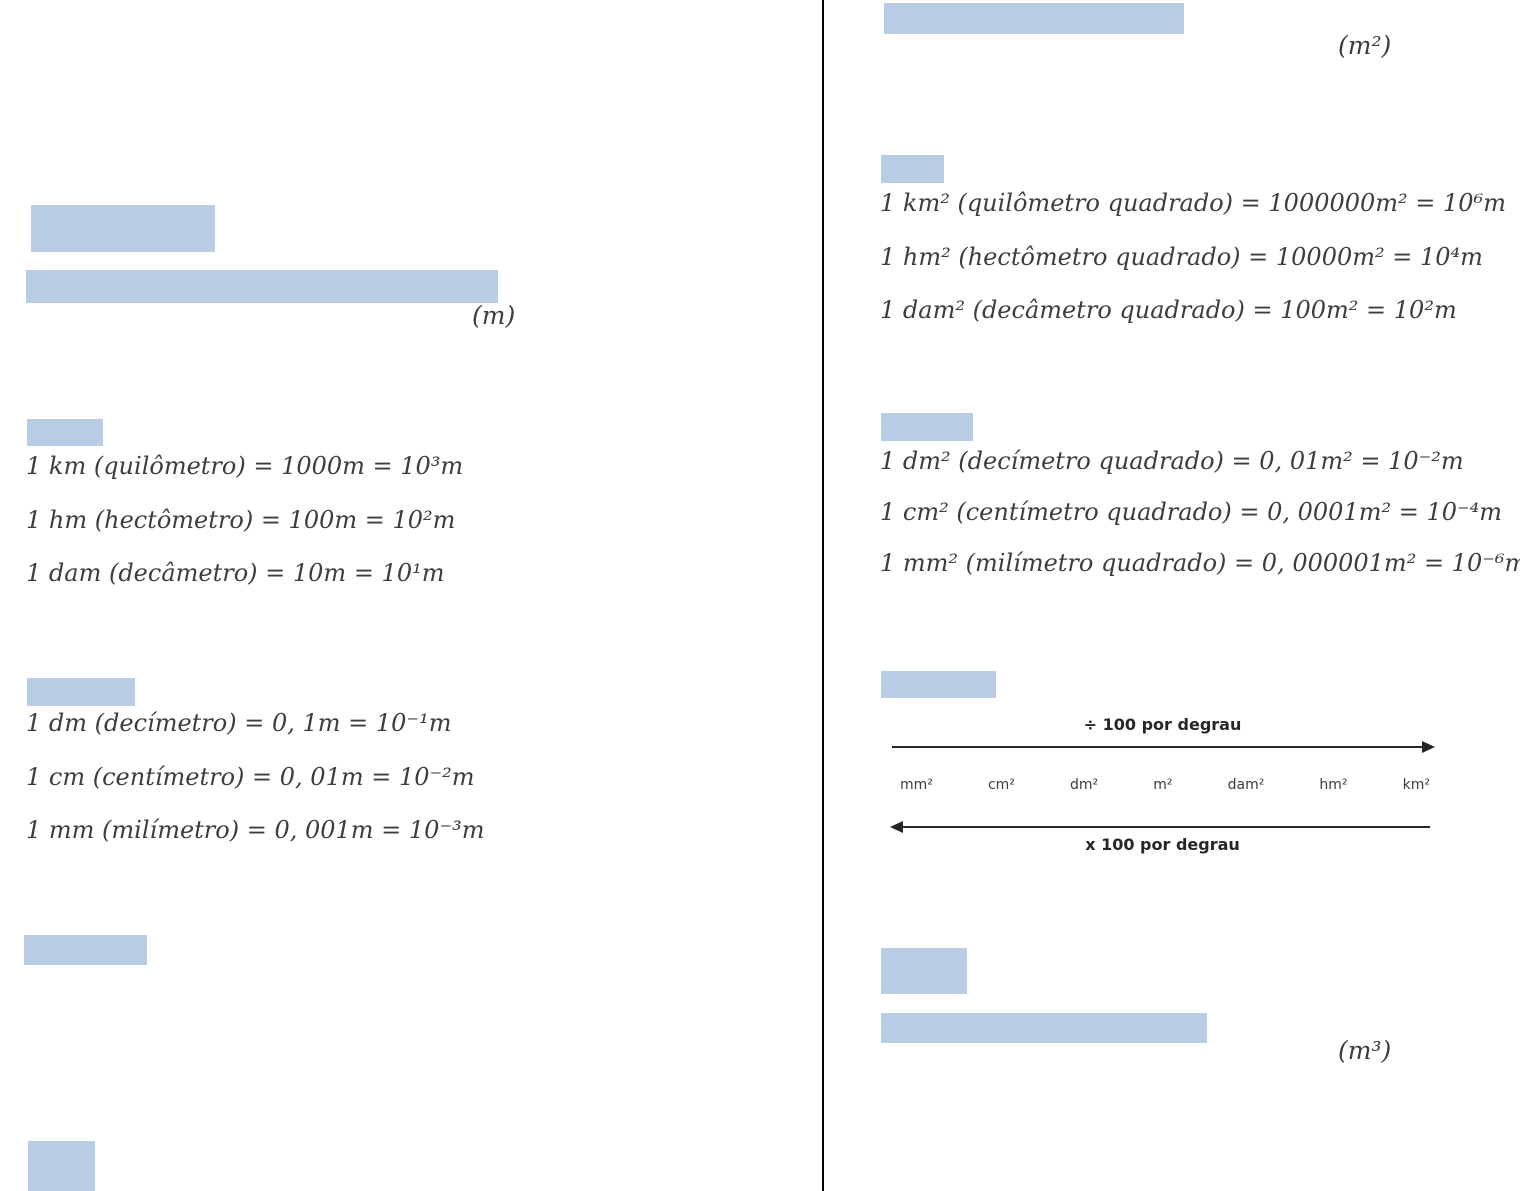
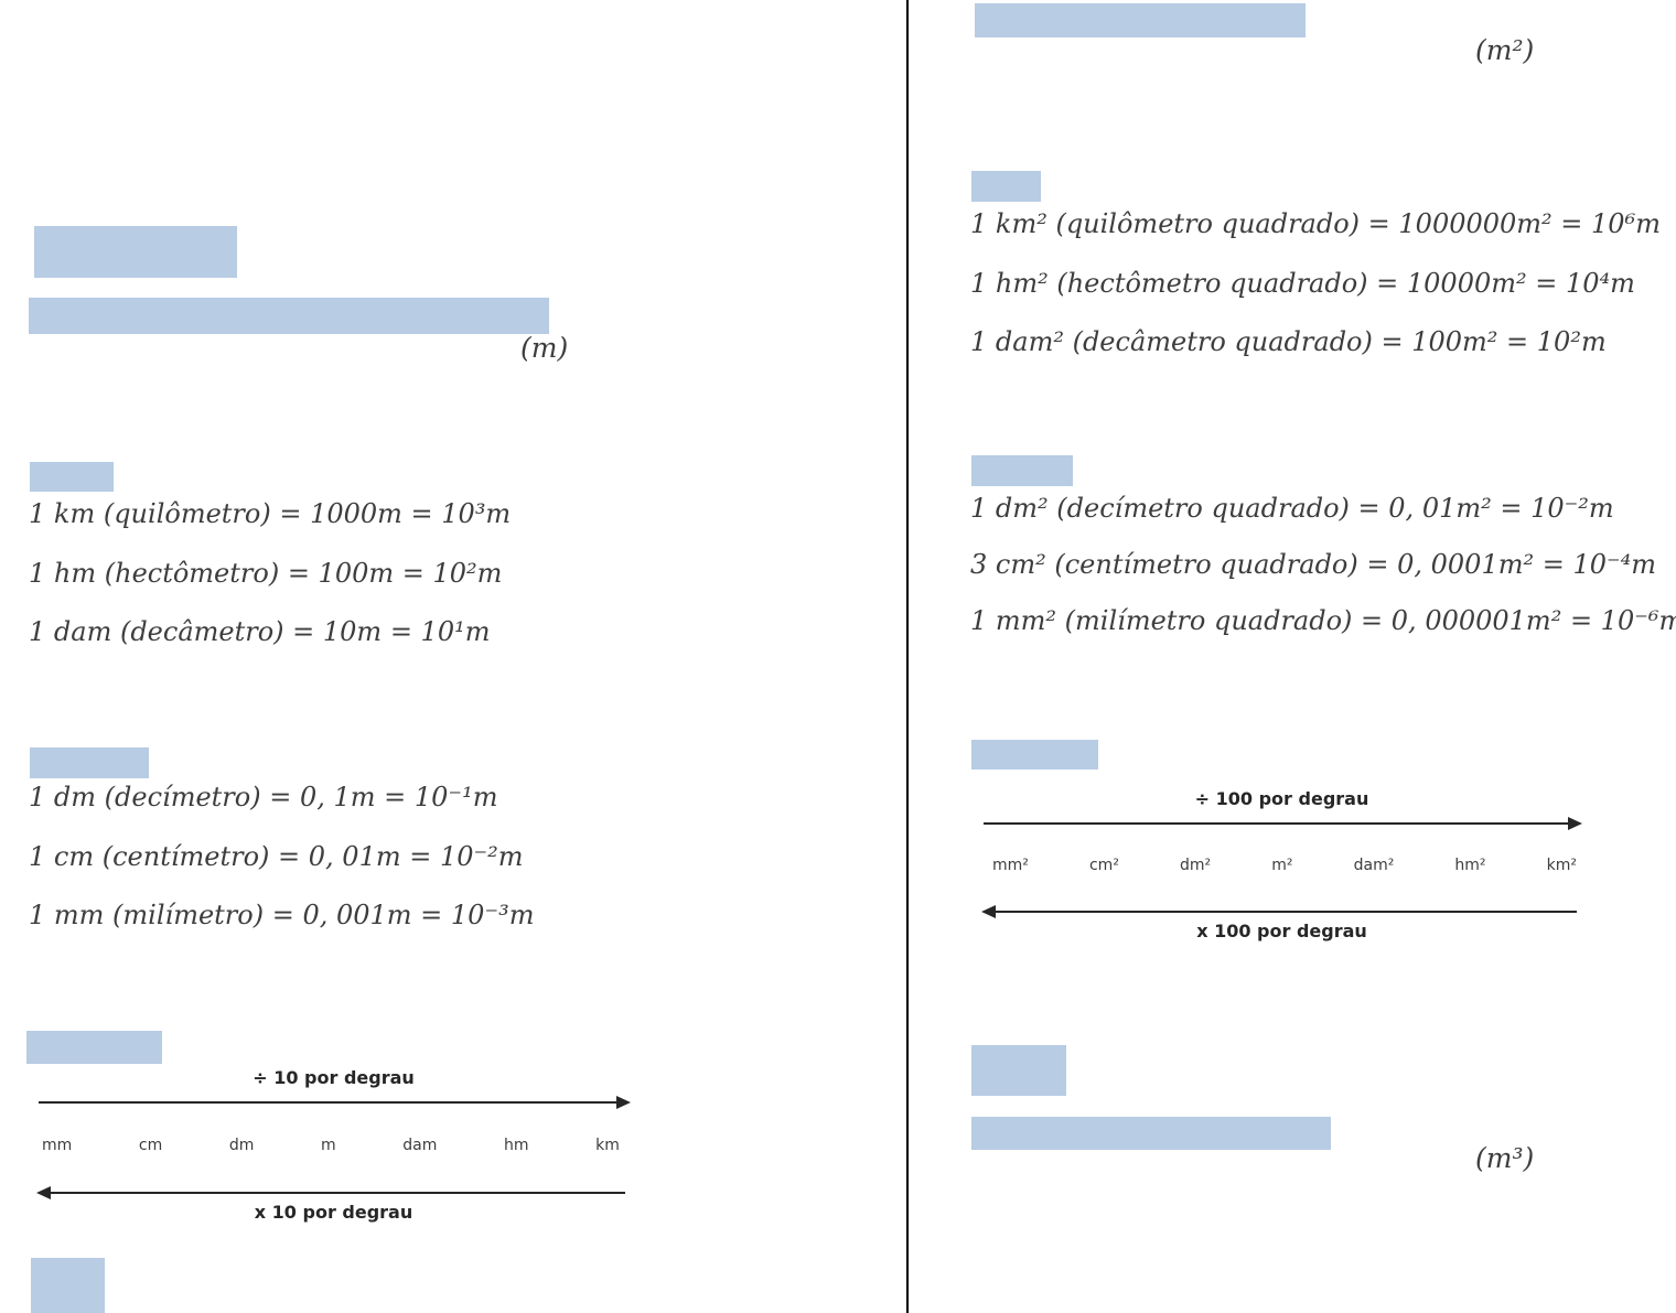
  (m)
  1 km (quilômetro) = 1000m = 10³m
  1 hm (hectômetro) = 100m = 10²m
  1 dam (decâmetro) = 10m = 10¹m
  1 dm (decímetro) = 0, 1m = 10⁻¹m
  1 cm (centímetro) = 0, 01m = 10⁻²m
  1 mm (milímetro) = 0, 001m = 10⁻³m
+ ÷ 10 por degrau
+ mm
+ cm
+ dm
+ m
+ dam
+ hm
+ km
+ x 10 por degrau
  (m²)
  1 km² (quilômetro quadrado) = 1000000m² = 10⁶m
  1 hm² (hectômetro quadrado) = 10000m² = 10⁴m
  1 dam² (decâmetro quadrado) = 100m² = 10²m
  1 dm² (decímetro quadrado) = 0, 01m² = 10⁻²m
- 1 cm² (centímetro quadrado) = 0, 0001m² = 10⁻⁴m
+ 3 cm² (centímetro quadrado) = 0, 0001m² = 10⁻⁴m
  1 mm² (milímetro quadrado) = 0, 000001m² = 10⁻⁶m
  ÷ 100 por degrau
  mm²
  cm²
  dm²
  m²
  dam²
  hm²
  km²
  x 100 por degrau
  (m³)
